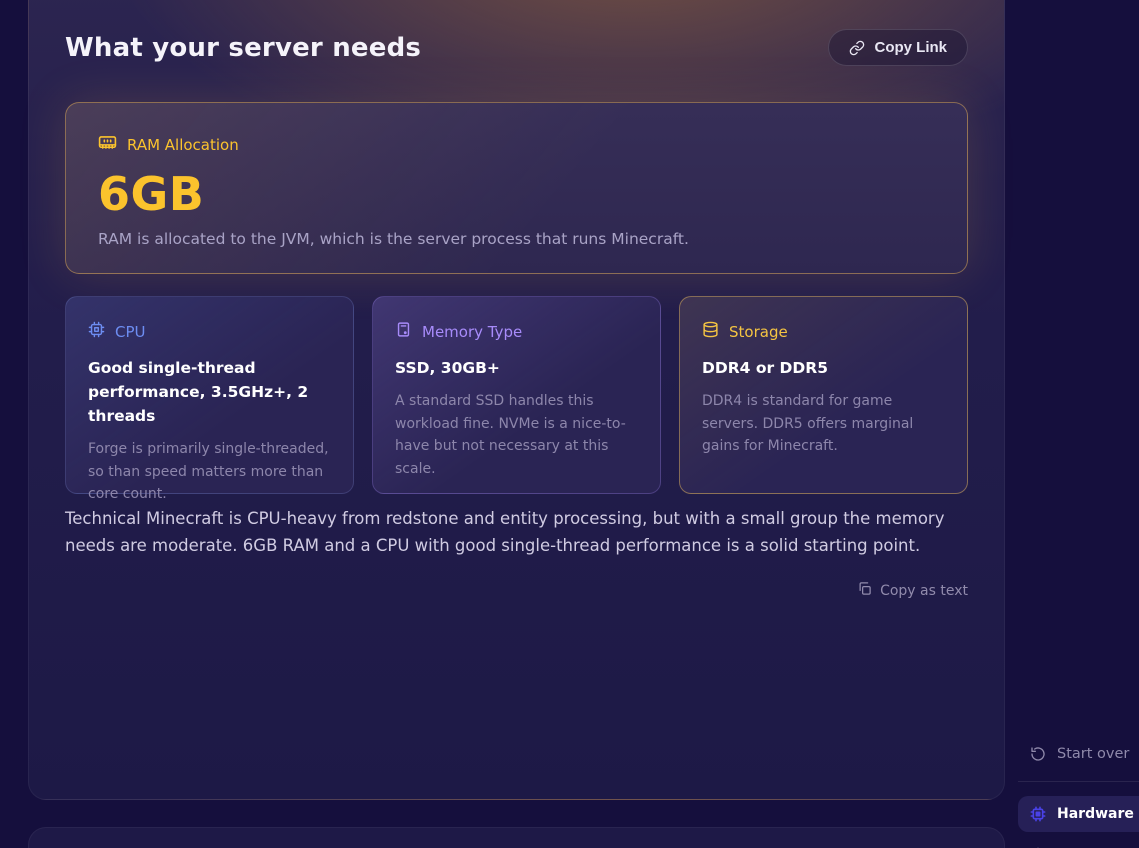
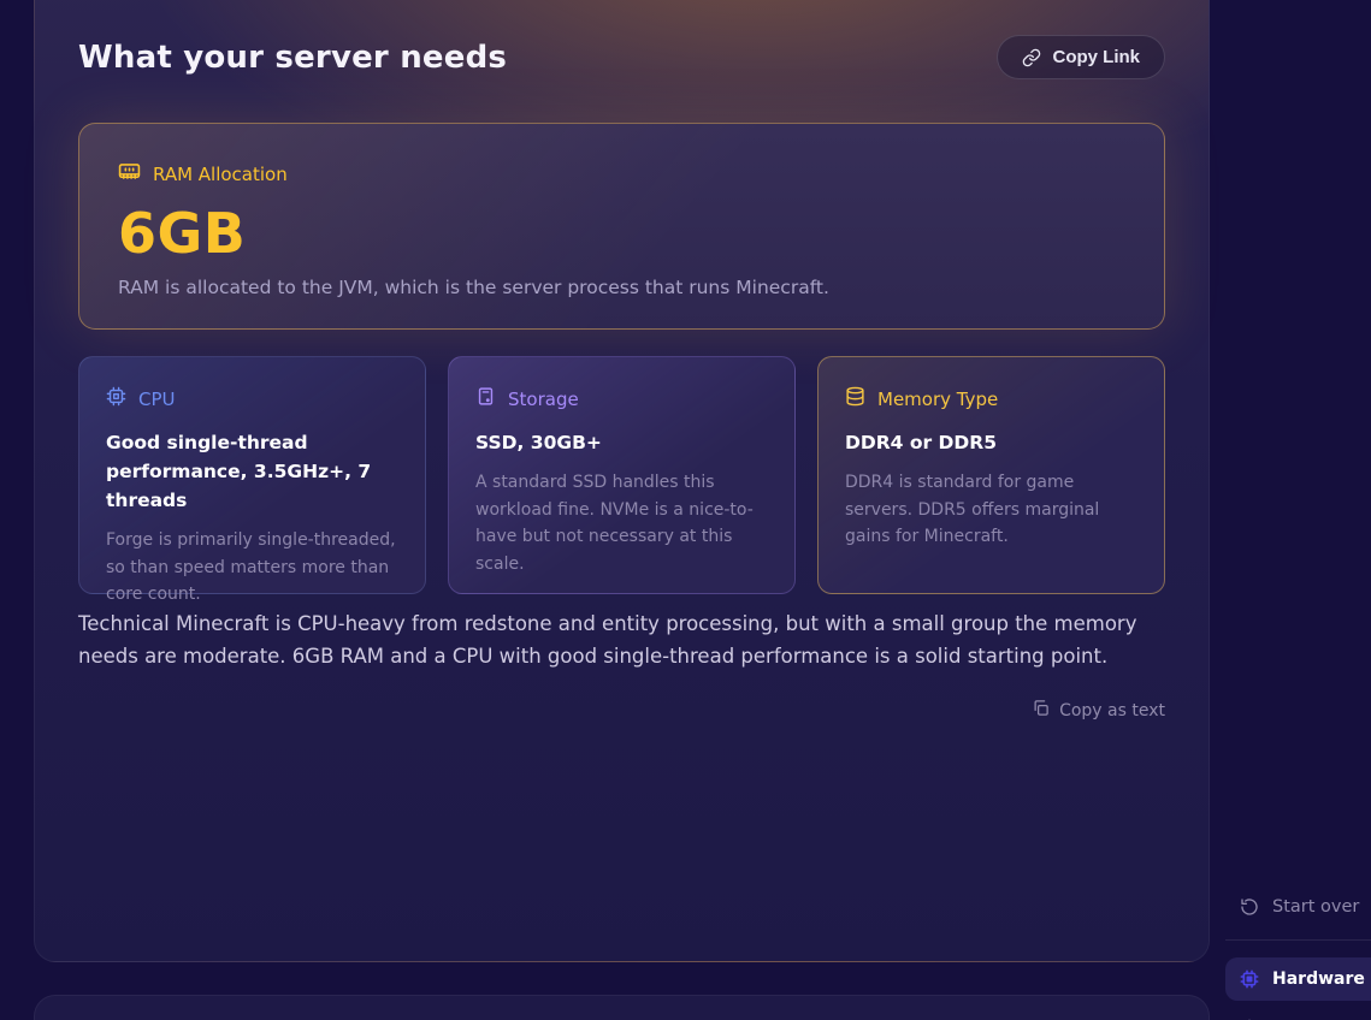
  What your server needs
  Copy Link
  RAM Allocation
  6GB
  RAM is allocated to the JVM, which is the server process that runs Minecraft.
  CPU
- Good single-thread performance, 3.5GHz+, 2 threads
+ Good single-thread performance, 3.5GHz+, 7 threads
  Forge is primarily single-threaded, so than speed matters more than core count.
- Memory Type
+ Storage
  SSD, 30GB+
  A standard SSD handles this workload fine. NVMe is a nice-to-have but not necessary at this scale.
- Storage
+ Memory Type
  DDR4 or DDR5
  DDR4 is standard for game servers. DDR5 offers marginal gains for Minecraft.
  Technical Minecraft is CPU-heavy from redstone and entity processing, but with a small group the memory needs are moderate. 6GB RAM and a CPU with good single-thread performance is a solid starting point.
  Copy as text
  Start over
  Hardware
